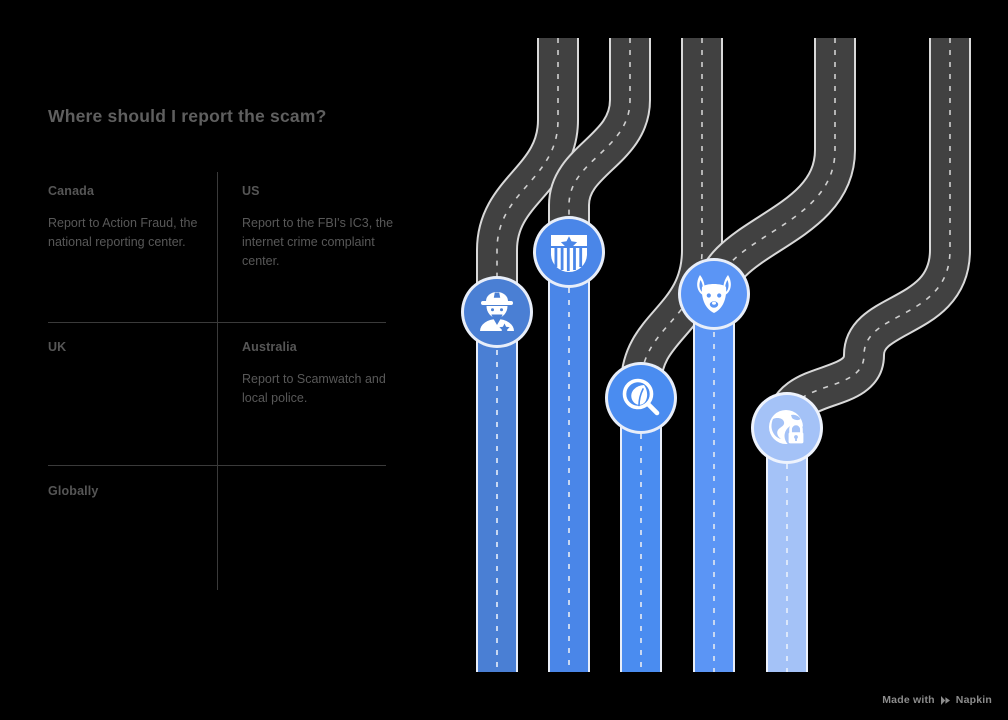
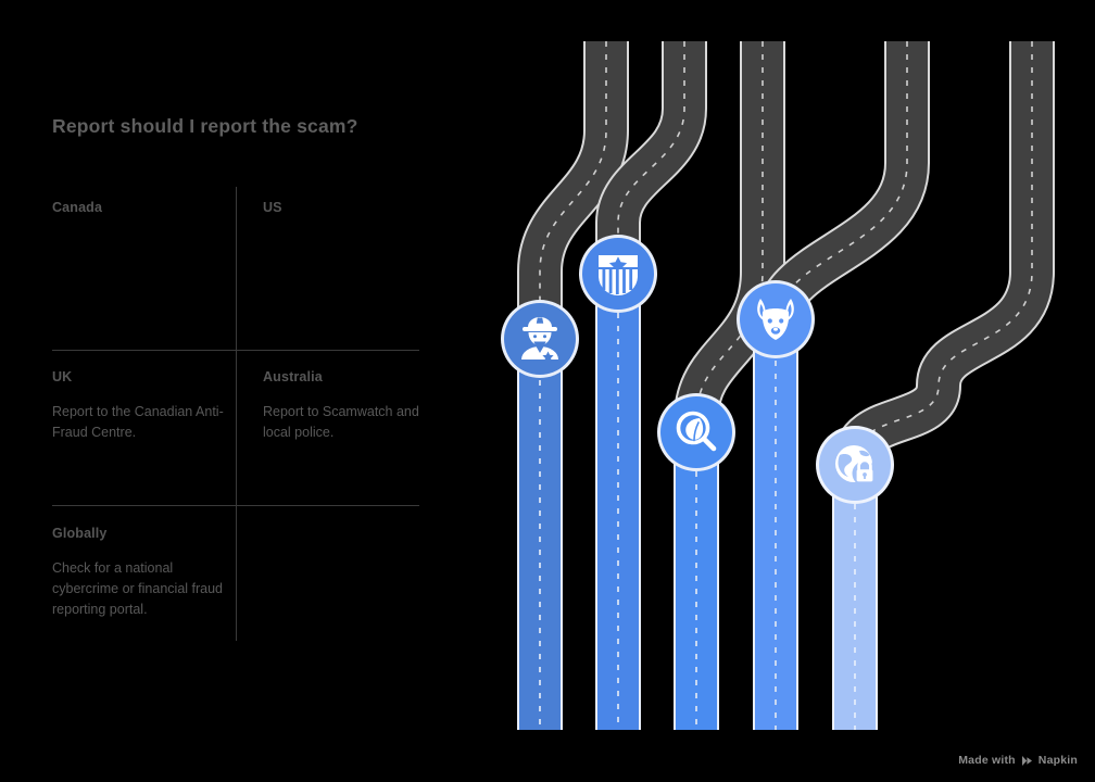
- Where should I report the scam?
+ Report should I report the scam?
  Canada
- Report to Action Fraud, the national reporting center.
  US
- Report to the FBI's IC3, the internet crime complaint center.
  UK
+ Report to the Canadian Anti-Fraud Centre.
  Australia
  Report to Scamwatch and local police.
  Globally
+ Check for a national cybercrime or financial fraud reporting portal.
  Made with
  Napkin
